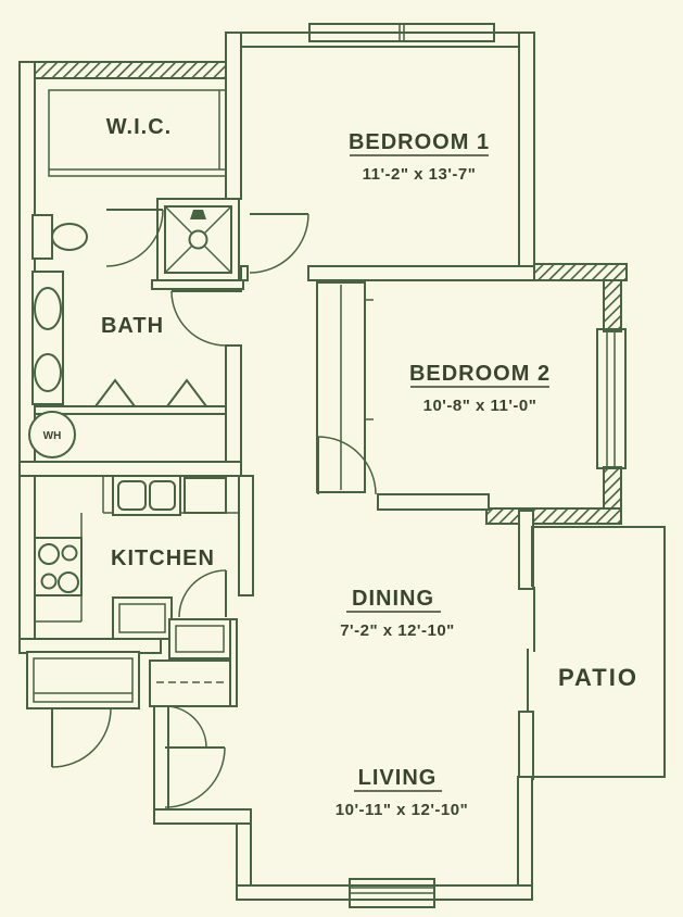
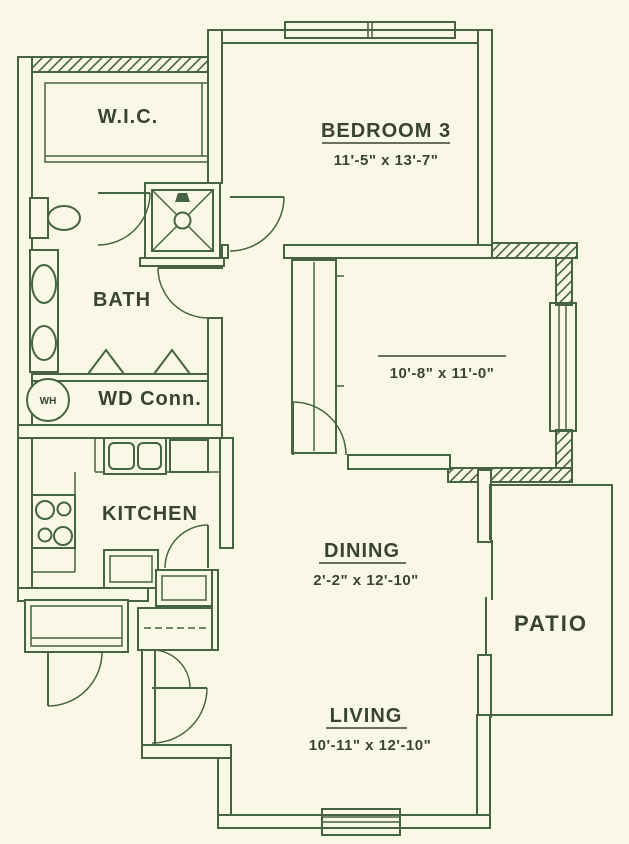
  WH
  W.I.C.
- BEDROOM 1
+ BEDROOM 3
- 11'-2" x 13'-7"
+ 11'-5" x 13'-7"
  BATH
- BEDROOM 2
  10'-8" x 11'-0"
+ WD Conn.
  KITCHEN
  DINING
- 7'-2" x 12'-10"
+ 2'-2" x 12'-10"
  PATIO
  LIVING
  10'-11" x 12'-10"
